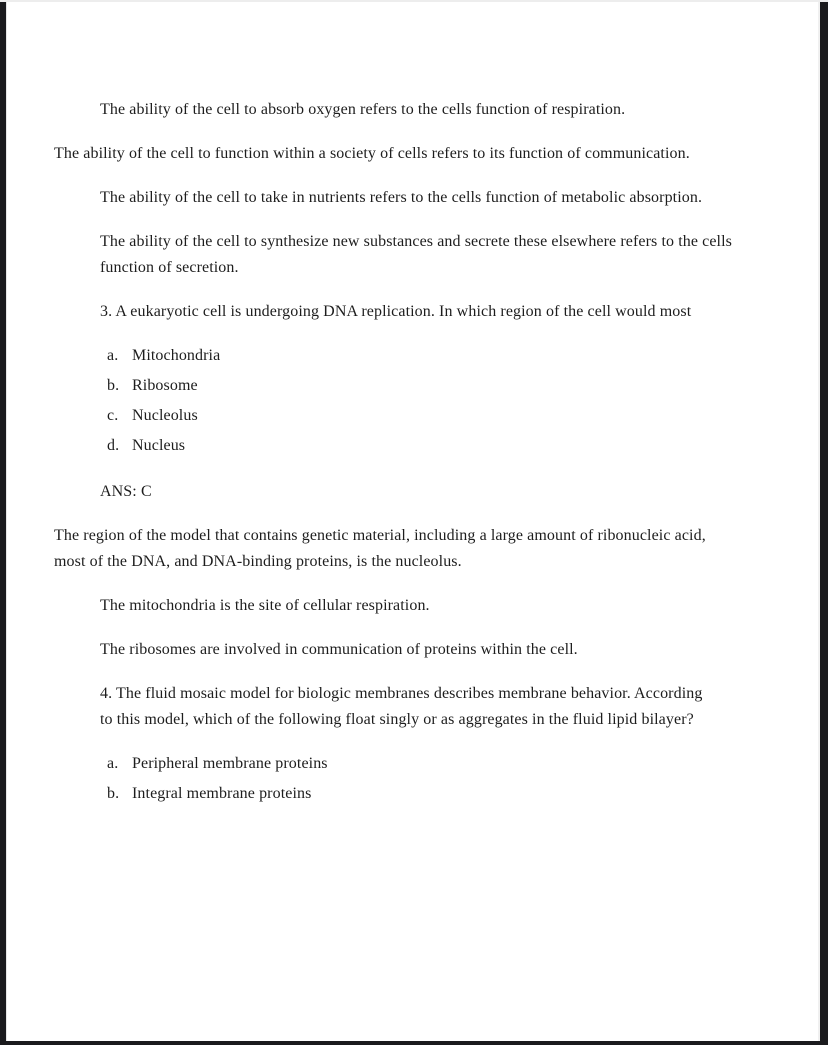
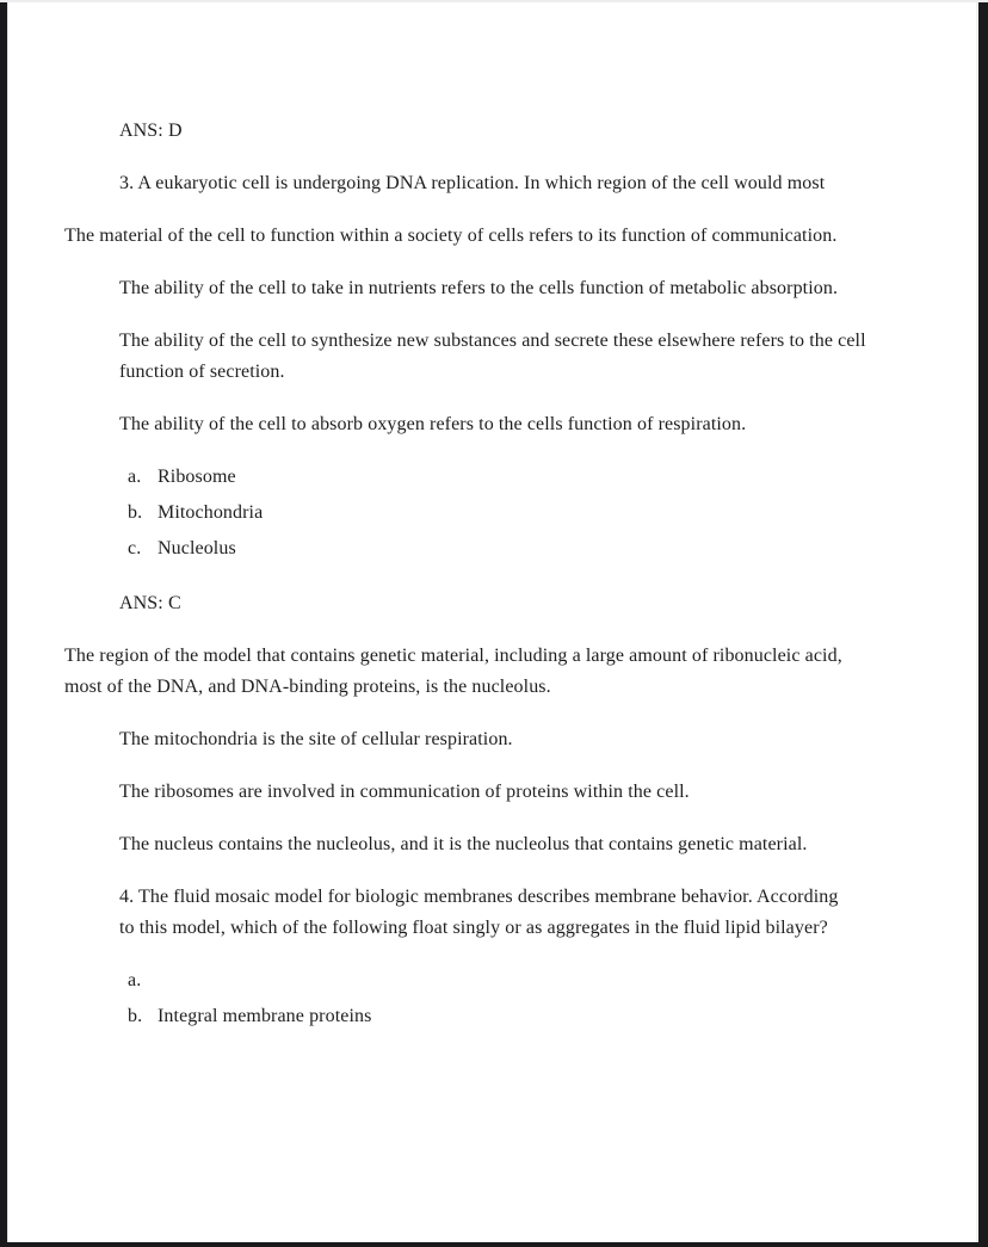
+ ANS: D
- The ability of the cell to absorb oxygen refers to the cells function of respiration.
+ 3. A eukaryotic cell is undergoing DNA replication. In which region of the cell would most
- The ability of the cell to function within a society of cells refers to its function of communication.
+ The material of the cell to function within a society of cells refers to its function of communication.
  The ability of the cell to take in nutrients refers to the cells function of metabolic absorption.
- The ability of the cell to synthesize new substances and secrete these elsewhere refers to the cells
+ The ability of the cell to synthesize new substances and secrete these elsewhere refers to the cell
  function of secretion.
- 3. A eukaryotic cell is undergoing DNA replication. In which region of the cell would most
+ The ability of the cell to absorb oxygen refers to the cells function of respiration.
  a.
- Mitochondria
+ Ribosome
  b.
- Ribosome
+ Mitochondria
  c.
  Nucleolus
- d.
- Nucleus
  ANS: C
  The region of the model that contains genetic material, including a large amount of ribonucleic acid,
  most of the DNA, and DNA-binding proteins, is the nucleolus.
  The mitochondria is the site of cellular respiration.
  The ribosomes are involved in communication of proteins within the cell.
+ The nucleus contains the nucleolus, and it is the nucleolus that contains genetic material.
  4. The fluid mosaic model for biologic membranes describes membrane behavior. According
  to this model, which of the following float singly or as aggregates in the fluid lipid bilayer?
  a.
- Peripheral membrane proteins
  b.
  Integral membrane proteins
